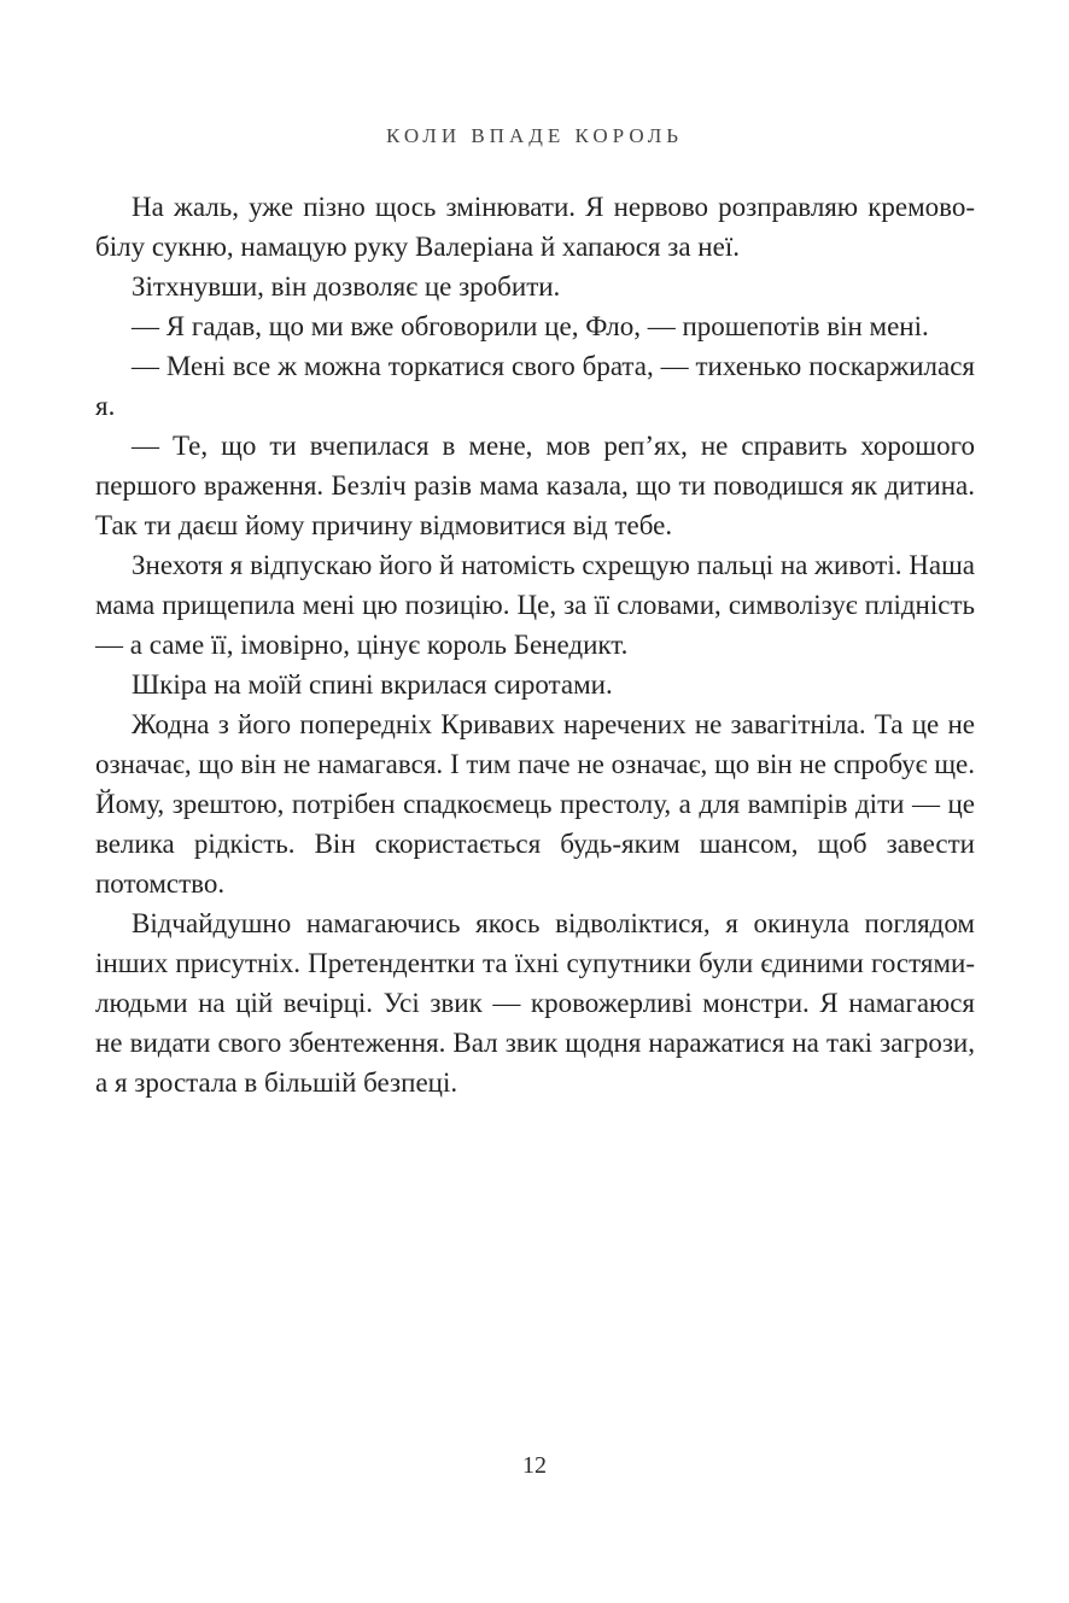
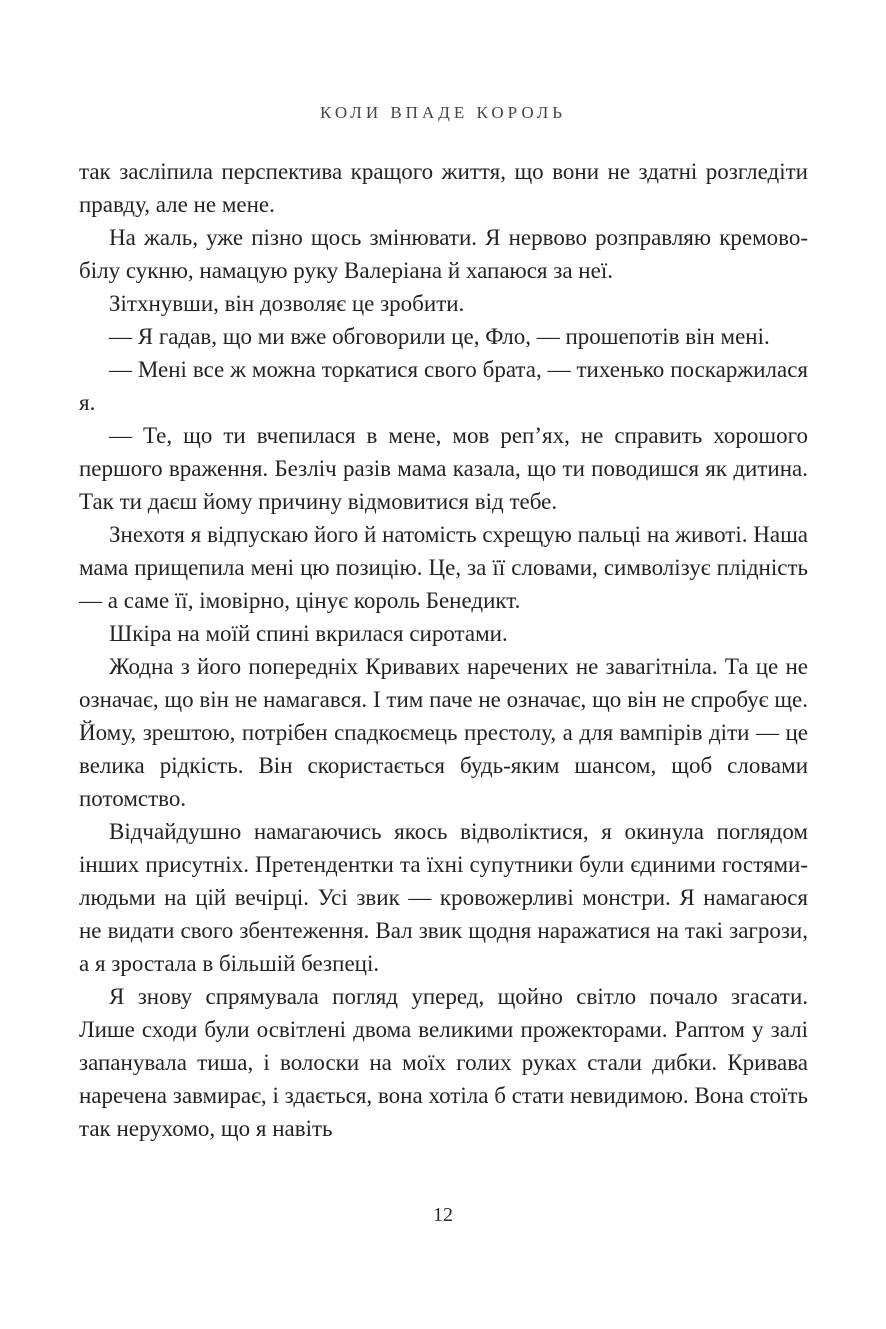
  КОЛИ ВПАДЕ КОРОЛЬ
+ так засліпила перспектива кращого життя, що вони не здатні розгледіти правду, але не мене.
  На жаль, уже пізно щось змінювати. Я нервово розправляю кремово-білу сукню, намацую руку Валеріана й хапаюся за неї.
  Зітхнувши, він дозволяє це зробити.
  — Я гадав, що ми вже обговорили це, Фло, — прошепотів він мені.
  — Мені все ж можна торкатися свого брата, — тихенько поскаржилася я.
  — Те, що ти вчепилася в мене, мов реп’ях, не справить хорошого першого враження. Безліч разів мама казала, що ти поводишся як дитина. Так ти даєш йому причину відмовитися від тебе.
  Знехотя я відпускаю його й натомість схрещую пальці на животі. Наша мама прищепила мені цю позицію. Це, за її словами, символізує плідність — а саме її, імовірно, цінує король Бенедикт.
  Шкіра на моїй спині вкрилася сиротами.
- Жодна з його попередніх Кривавих наречених не завагітніла. Та це не означає, що він не намагався. І тим паче не означає, що він не спробує ще. Йому, зрештою, потрібен спадкоємець престолу, а для вампірів діти — це велика рідкість. Він скористається будь-яким шансом, щоб завести потомство.
+ Жодна з його попередніх Кривавих наречених не завагітніла. Та це не означає, що він не намагався. І тим паче не означає, що він не спробує ще. Йому, зрештою, потрібен спадкоємець престолу, а для вампірів діти — це велика рідкість. Він скористається будь-яким шансом, щоб словами потомство.
  Відчайдушно намагаючись якось відволіктися, я окинула поглядом інших присутніх. Претендентки та їхні супутники були єдиними гостями-людьми на цій вечірці. Усі звик — кровожерливі монстри. Я намагаюся не видати свого збентеження. Вал звик щодня наражатися на такі загрози, а я зростала в більшій безпеці.
+ Я знову спрямувала погляд уперед, щойно світло почало згасати. Лише сходи були освітлені двома великими прожекторами. Раптом у залі запанувала тиша, і волоски на моїх голих руках стали дибки. Кривава наречена завмирає, і здається, вона хотіла б стати невидимою. Вона стоїть так нерухомо, що я навіть
  12
